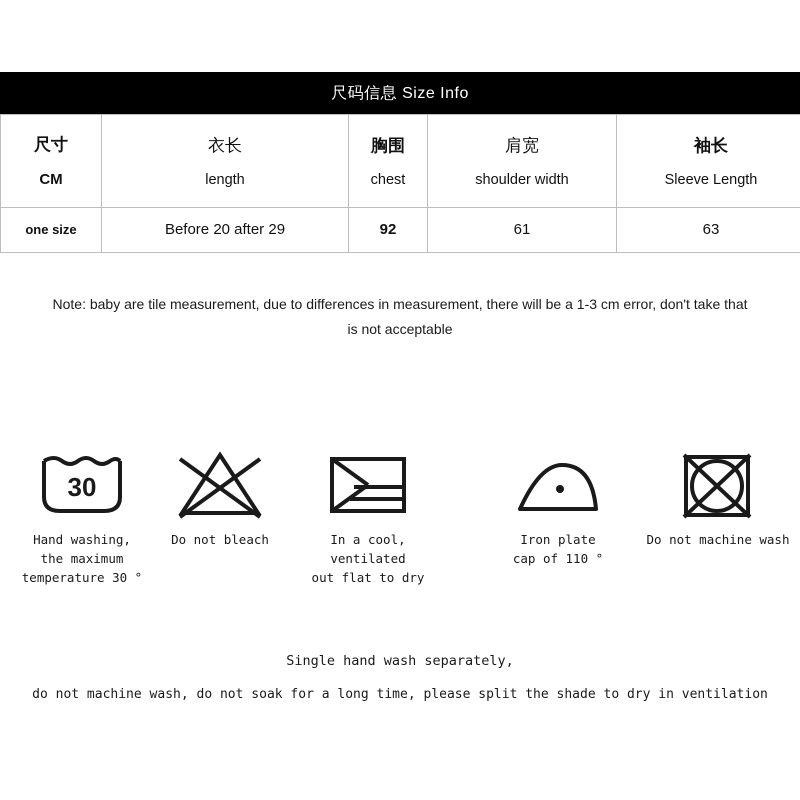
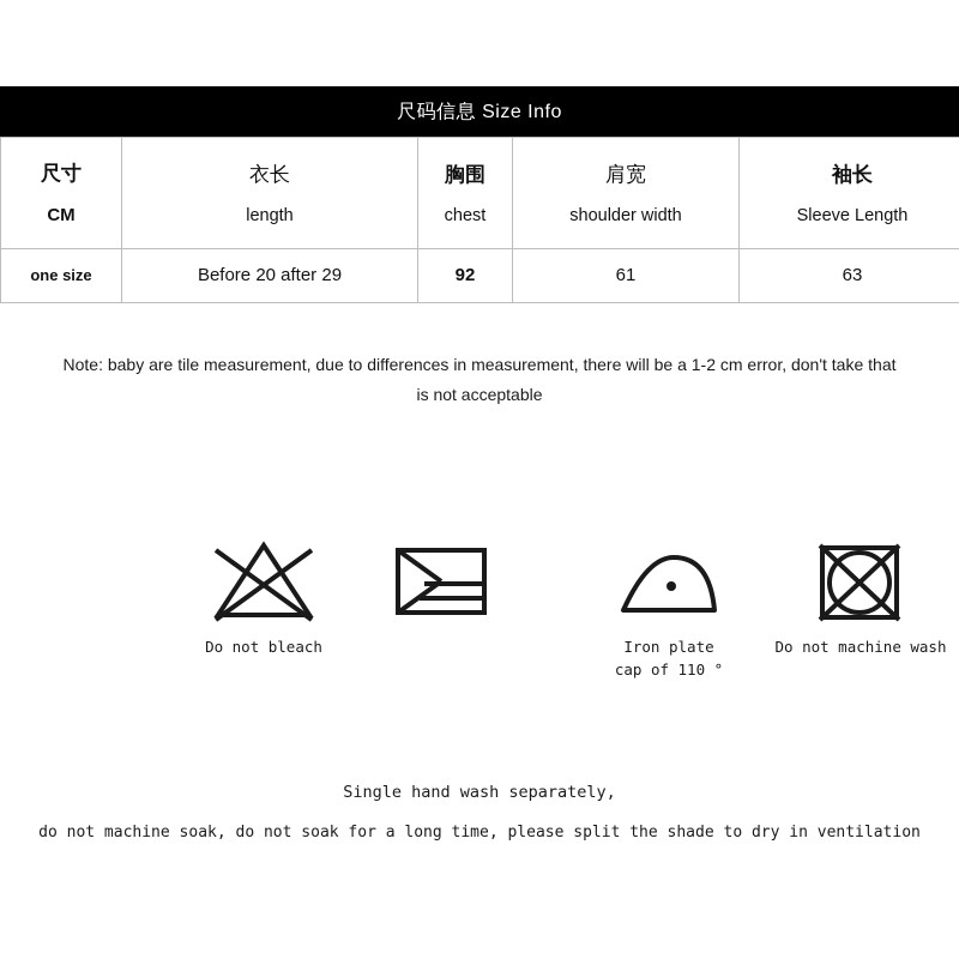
  尺码信息 Size Info
  尺寸 CM	衣长 length	胸围 chest	肩宽 shoulder width	袖长 Sleeve Length
  one size	Before 20 after 29	92	61	63
- Note: baby are tile measurement, due to differences in measurement, there will be a 1-3 cm error, don't take that
+ Note: baby are tile measurement, due to differences in measurement, there will be a 1-2 cm error, don't take that
  is not acceptable
- 30
- Hand washing,
- the maximum
- temperature 30 °
  Do not bleach
- In a cool,
- ventilated
- out flat to dry
  Iron plate
  cap of 110 °
  Do not machine wash
  Single hand wash separately,
- do not machine wash, do not soak for a long time, please split the shade to dry in ventilation
+ do not machine soak, do not soak for a long time, please split the shade to dry in ventilation
